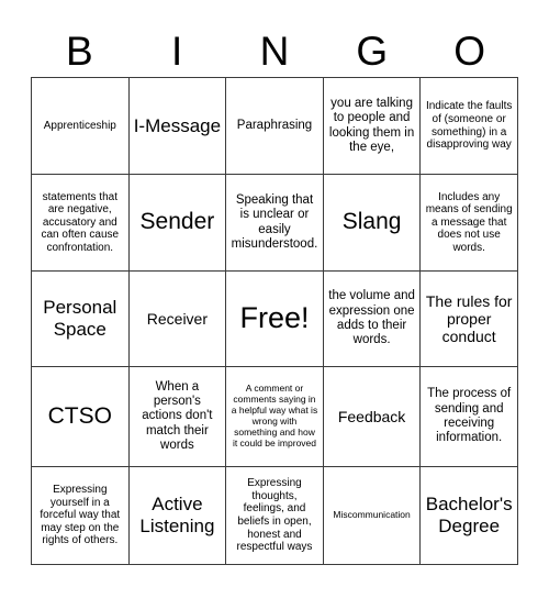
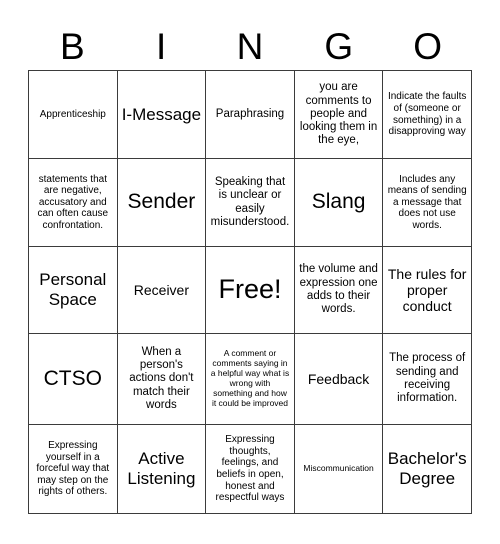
  B
  I
  N
  G
  O
  Apprenticeship
  I-Message
  Paraphrasing
- you are talking to people and looking them in the eye,
+ you are comments to people and looking them in the eye,
  Indicate the faults of (someone or something) in a disapproving way
  statements that are negative, accusatory and can often cause confrontation.
  Sender
  Speaking that is unclear or easily misunderstood.
  Slang
  Includes any means of sending a message that does not use words.
  Personal Space
  Receiver
  Free!
  the volume and expression one adds to their words.
  The rules for proper conduct
  CTSO
  When a person's actions don't match their words
  A comment or comments saying in a helpful way what is wrong with something and how it could be improved
  Feedback
  The process of sending and receiving information.
  Expressing yourself in a forceful way that may step on the rights of others.
  Active Listening
  Expressing thoughts, feelings, and beliefs in open, honest and respectful ways
  Miscommunication
  Bachelor's Degree
